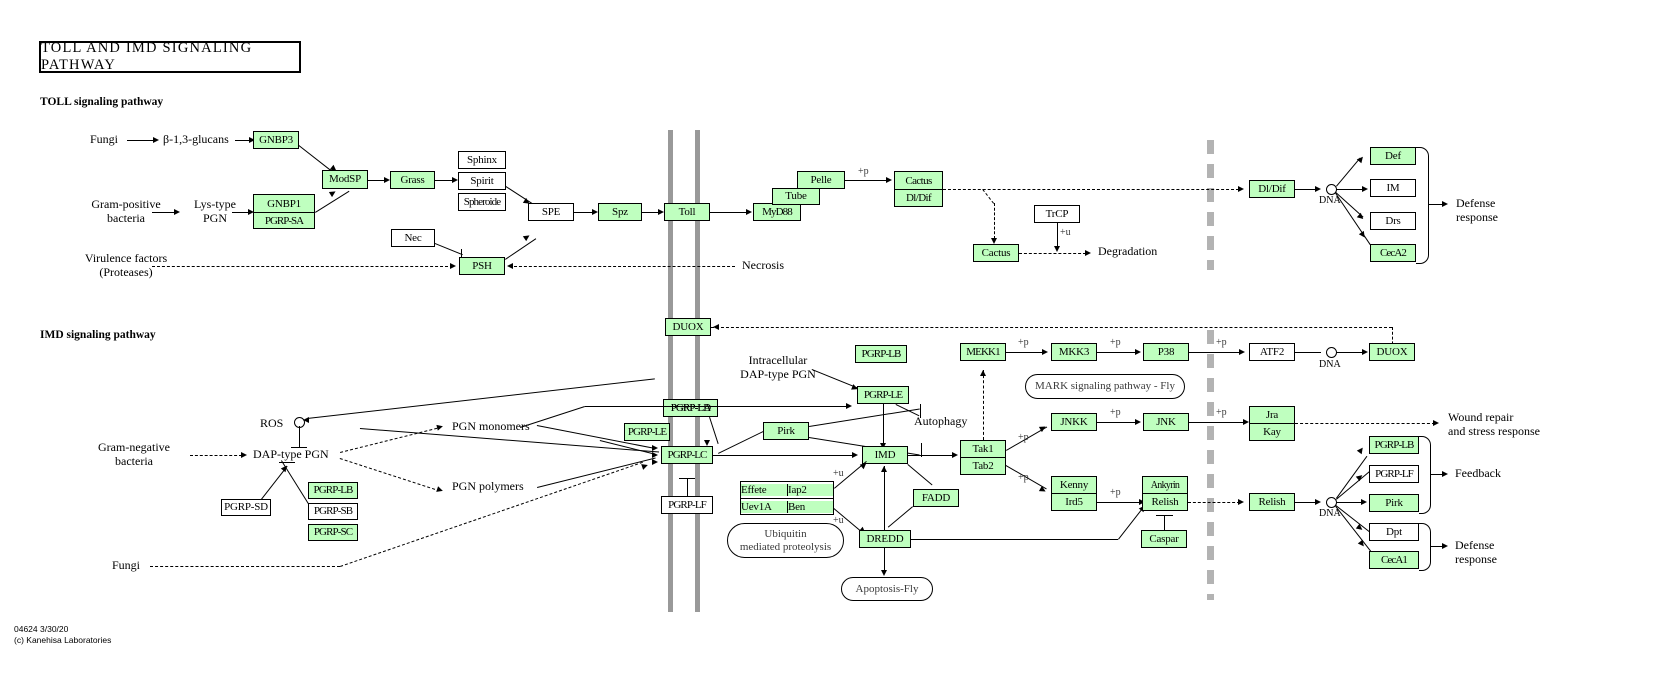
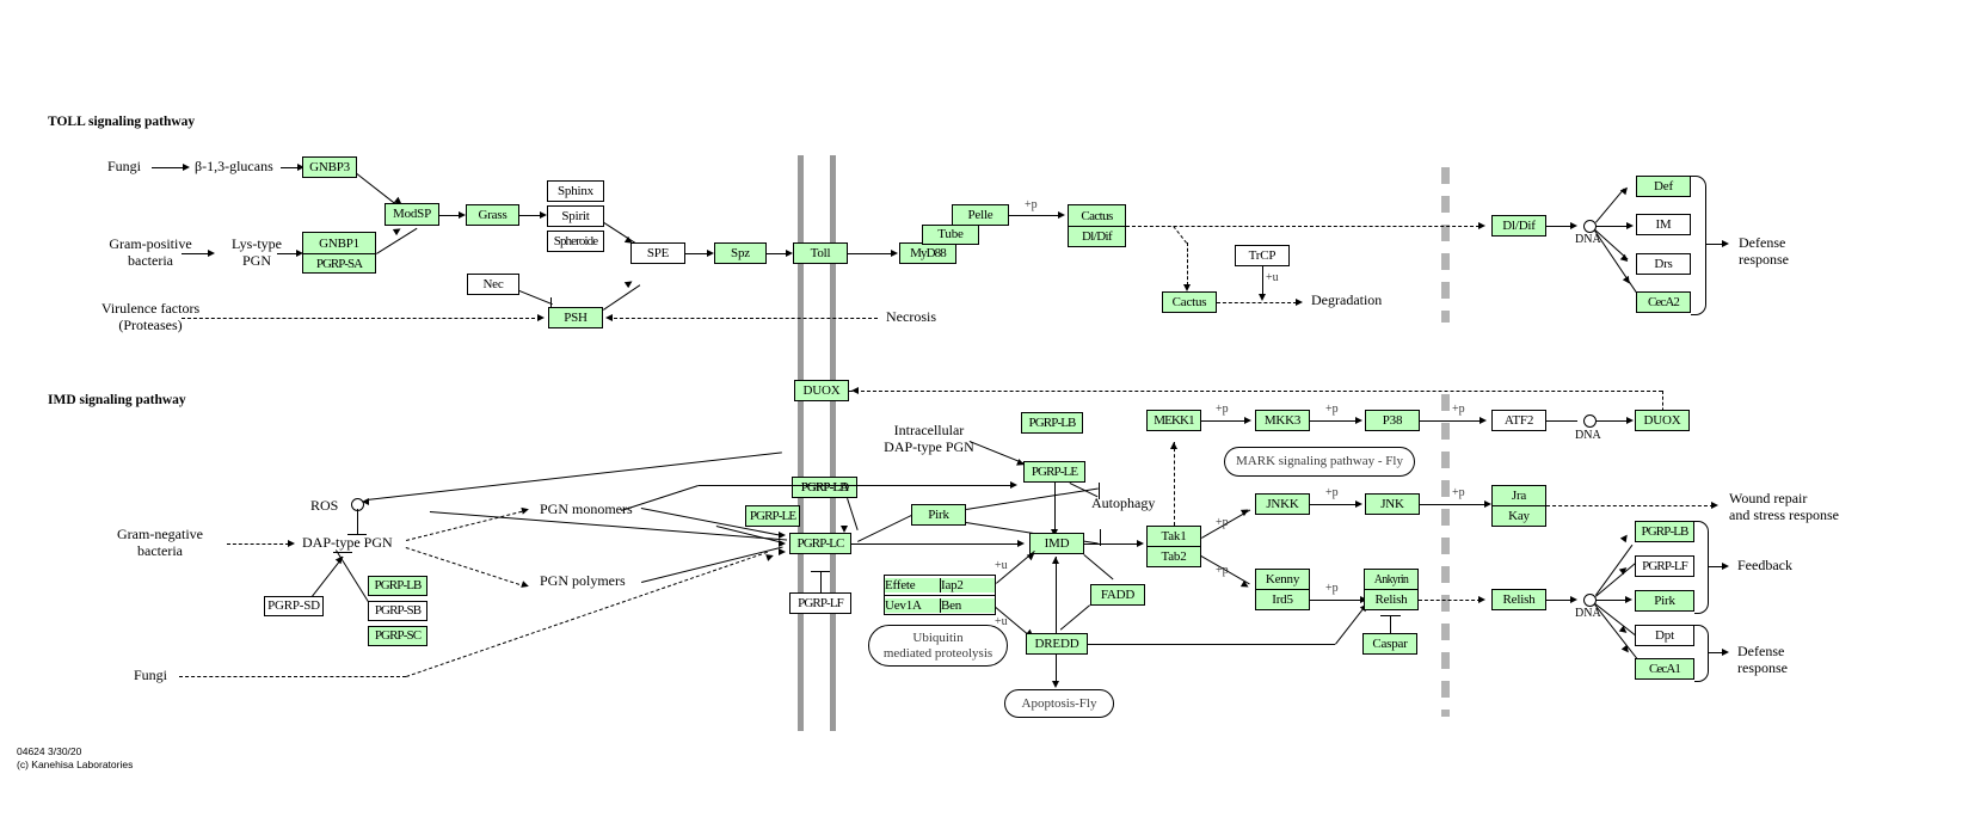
- TOLL AND IMD SIGNALING PATHWAY
  TOLL signaling pathway
  IMD signaling pathway
  Fungi
  β-1,3-glucans
  GNBP3
  Gram-positive
  bacteria
  Lys-type
  PGN
  GNBP1
  PGRP-SA
  ModSP
  Grass
  Sphinx
  Spirit
  Spheroide
  Nec
  PSH
  Virulence factors
  (Proteases)
  Necrosis
  SPE
  Spz
  Toll
  MyD88
  Tube
  Pelle
  +p
  Cactus
  Dl/Dif
  Cactus
  TrCP
  +u
  Degradation
  Dl/Dif
  DNA
  Def
  IM
  Drs
  CecA2
  Defense
  response
  DUOX
  ROS
  Gram-negative
  bacteria
  DAP-type PGN
  PGRP-SD
  PGRP-LB
  PGRP-SB
  PGRP-SC
  PGN monomes
  PGN polymers
  Fungi
  PGRP-LA
  PGRP-LD
  PGRP-LE
  PGRP-LC
  PGRP-LF
  Intracellular
  DAP-type PGN
  PGRP-LB
  PGRP-LE
  Autophagy
  Pirk
  IMD
  Effete
  Iap2
  Uev1A
  Ben
  +u
  +u
  Ubiquitin
  mediated proteolysis
  FADD
  DREDD
  Apoptosis-Fly
  Tak1
  Tab2
  MEKK1
  +p
  MKK3
  +p
  P38
  +p
  ATF2
  DNA
  DUOX
  MARK signaling pathway - Fly
  +p
  JNKK
  +p
  JNK
  +p
  Jra
  Kay
  Wound repair
  and stress response
  +p
  Kenny
  Ird5
  +p
  Ankyrin
  Relish
  Caspar
  Relish
  DNA
  PGRP-LB
  PGRP-LF
  Pirk
  Dpt
  CecA1
  Feedback
  Defense
  response
  04624 3/30/20
  (c) Kanehisa Laboratories
